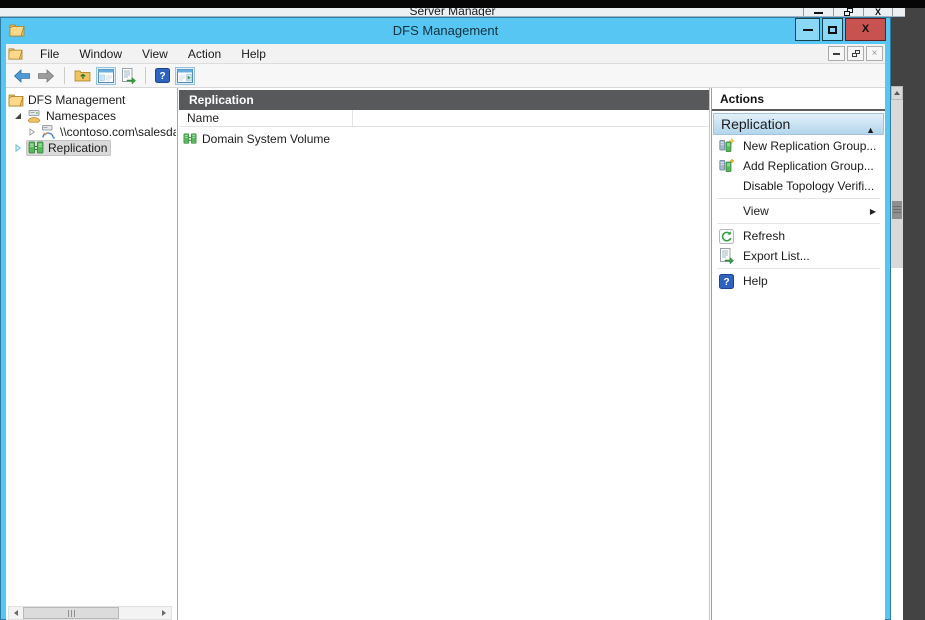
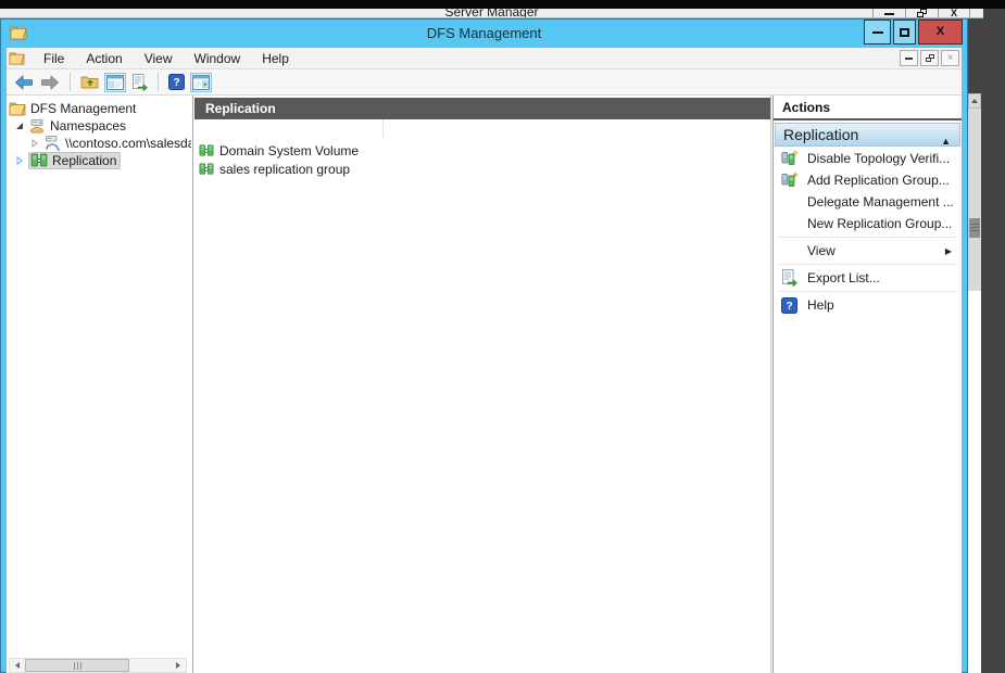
  Server Manager
  X
  DFS Management
  X
  File
- Window
+ Action
  View
- Action
+ Window
  Help
  ×
  ?
  DFS Management
  Namespaces
  \\contoso.com\salesd
  Replication
  Replication
- Name
  Domain System Volume
+ sales replication group
  Actions
  Replication
  ▲
- New Replication Group...
+ Disable Topology Verifi...
  Add Replication Group...
+ Delegate Management ...
- Disable Topology Verifi...
+ New Replication Group...
  View
  ▶
- Refresh
  Export List...
  ?
  Help
